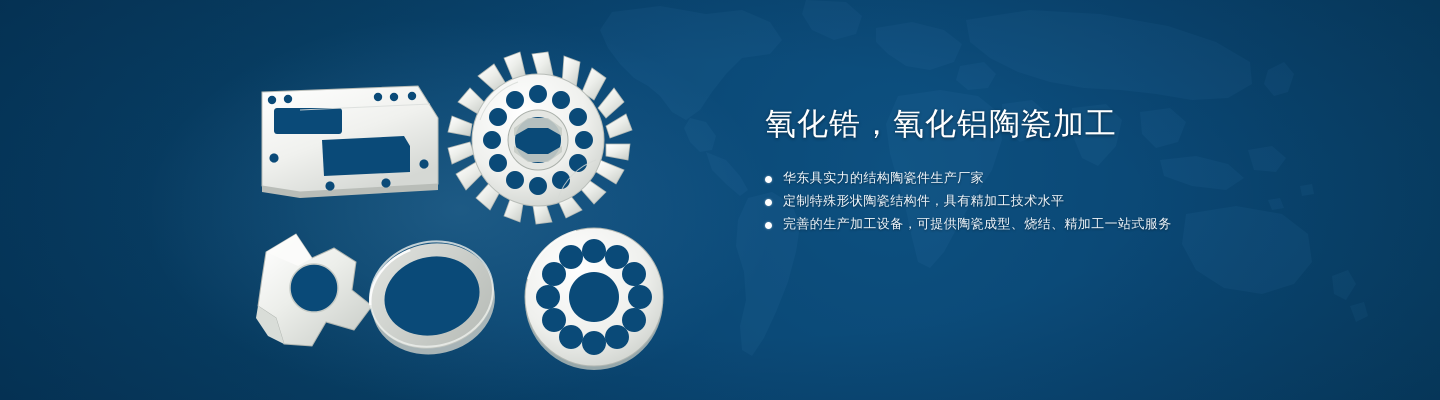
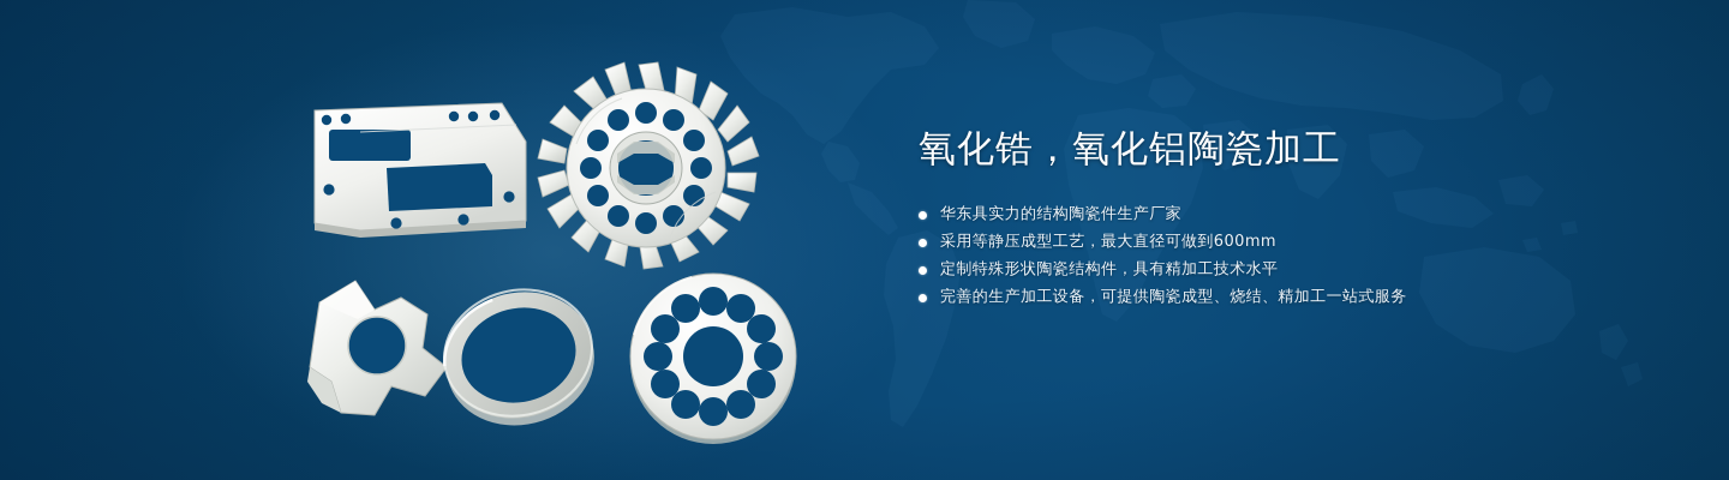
  氧化锆，氧化铝陶瓷加工
  华东具实力的结构陶瓷件生产厂家
+ 采用等静压成型工艺，最大直径可做到600mm
  定制特殊形状陶瓷结构件，具有精加工技术水平
  完善的生产加工设备，可提供陶瓷成型、烧结、精加工一站式服务
